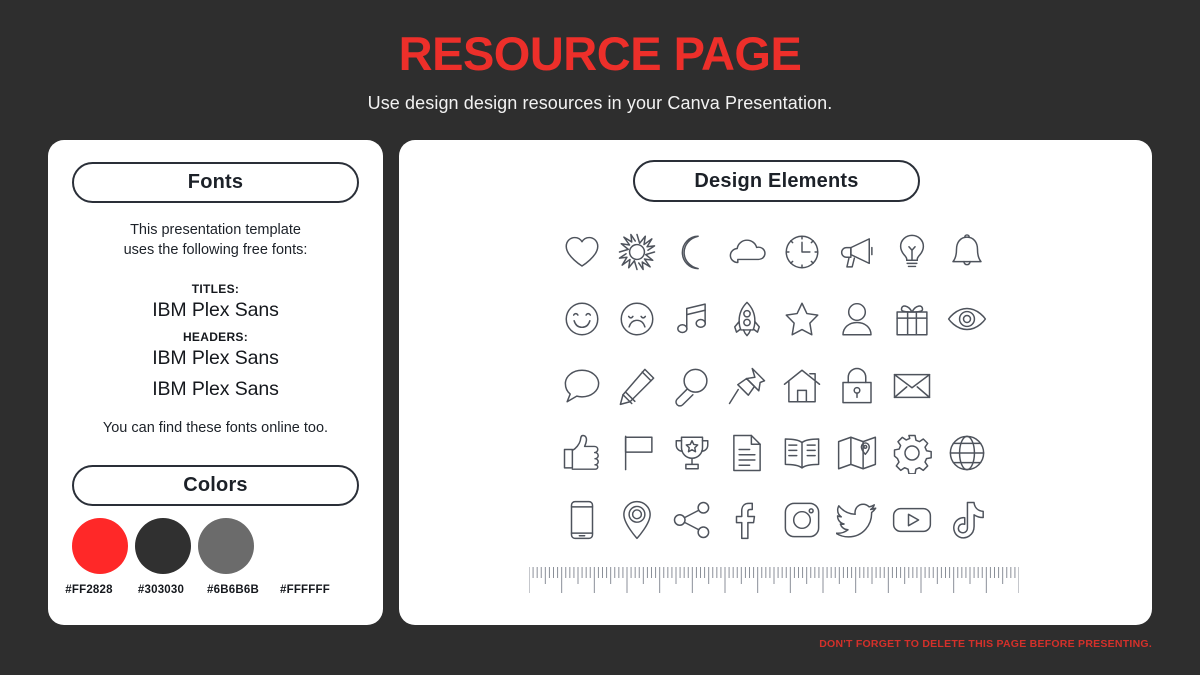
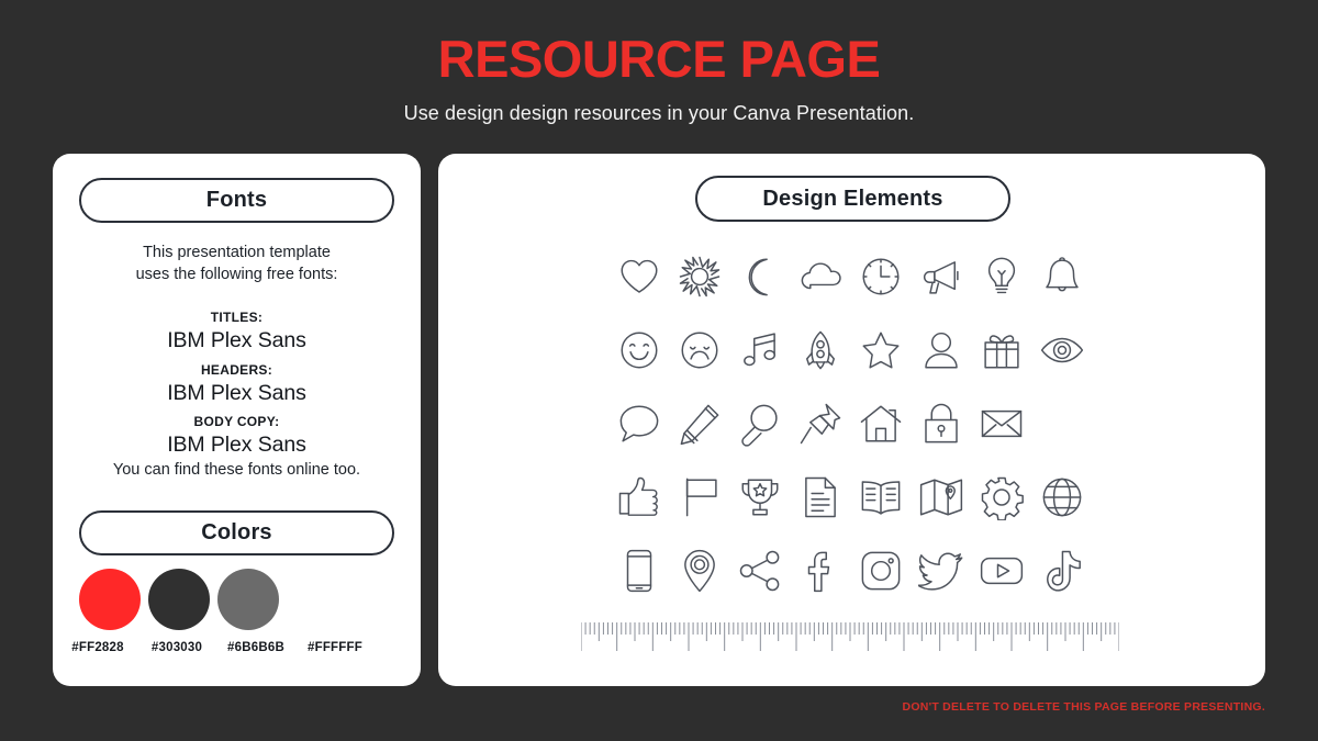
  RESOURCE PAGE
  Use design design resources in your Canva Presentation.
  Fonts
  This presentation template
  uses the following free fonts:
  TITLES:
  IBM Plex Sans
  HEADERS:
  IBM Plex Sans
+ BODY COPY:
  IBM Plex Sans
  You can find these fonts online too.
  Colors
  #FF2828
  #303030
  #6B6B6B
  #FFFFFF
  Design Elements
- DON'T FORGET TO DELETE THIS PAGE BEFORE PRESENTING.
+ DON'T DELETE TO DELETE THIS PAGE BEFORE PRESENTING.
